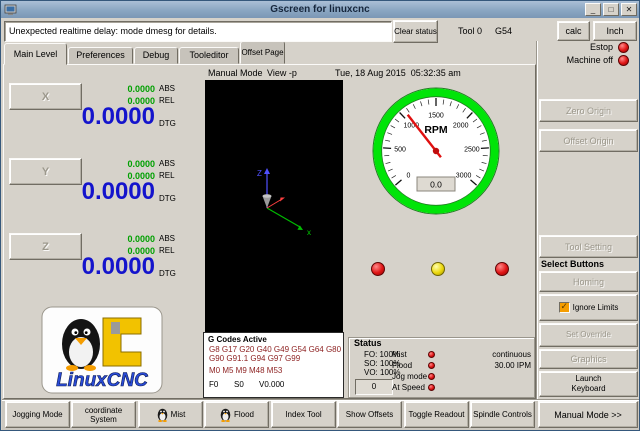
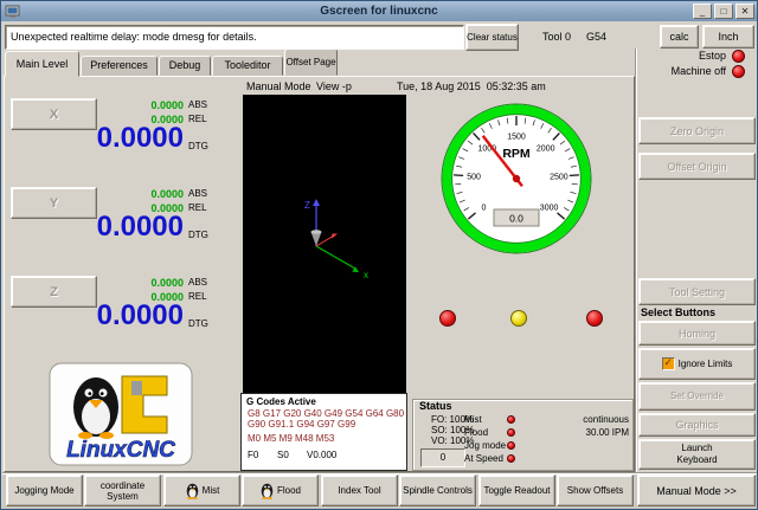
  Gscreen for linuxcnc
  _
  □
  ✕
  Unexpected realtime delay: mode dmesg for details.
  Clear status
  Tool 0
  G54
  calc
  Inch
  Main Level
  Preferences
  Debug
  Tooleditor
  Offset Page
  X
  0.0000
  ABS
  0.0000
  REL
  0.0000
  DTG
  Y
  0.0000
  ABS
  0.0000
  REL
  0.0000
  DTG
  Z
  0.0000
  ABS
  0.0000
  REL
  0.0000
  DTG
  LinuxCNC
  Manual Mode
  View -p
  Tue, 18 Aug 2015 05:32:35 am
  Z
  x
  G Codes Active
  G8 G17 G20 G40 G49 G54 G64 G80
  G90 G91.1 G94 G97 G99
  M0 M5 M9 M48 M53
  F0
  S0
  V0.000
  Status
  FO: 100%
  SO: 100%
  VO: 100%
  0
  Mist
  continuous
  Flood
  30.00 IPM
  Jog mode
  At Speed
  RPM
  0.0
  Estop
  Machine off
  Zero Origin
  Offset Origin
  Tool Setting
  Select Buttons
  Homing
  Ignore Limits
  Set Override
  Graphics
  Launch Keyboard
  Jogging Mode
  coordinate System
  Mist
  Flood
  Index Tool
- Show Offsets
+ Spindle Controls
  Toggle Readout
- Spindle Controls
+ Show Offsets
  Manual Mode >>
